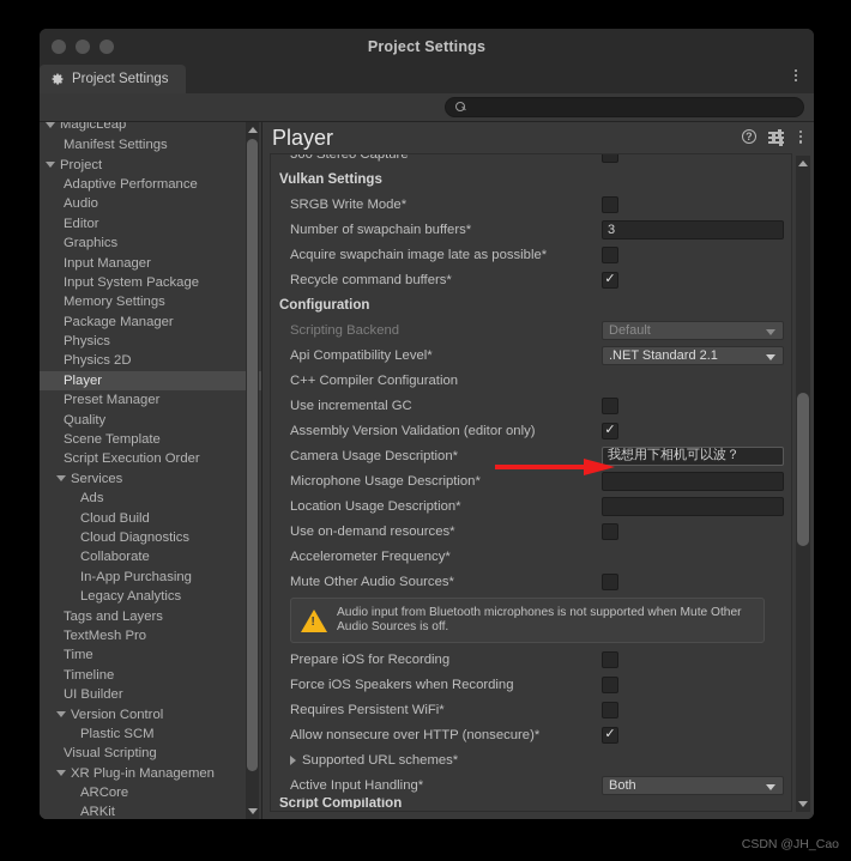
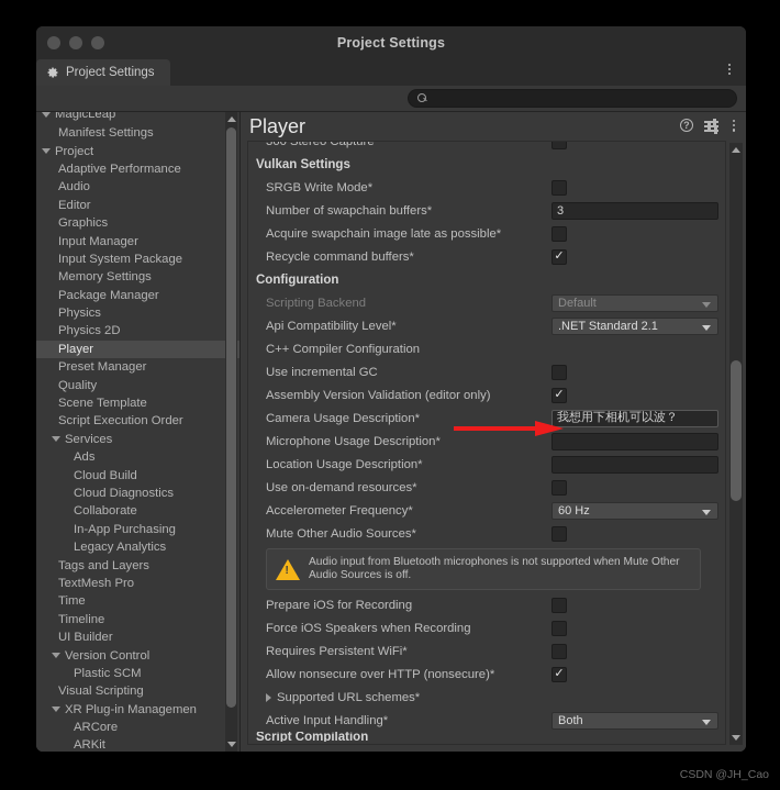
  Project Settings
  Project Settings
  MagicLeap
  Manifest Settings
  Project
  Adaptive Performance
  Audio
  Editor
  Graphics
  Input Manager
  Input System Package
  Memory Settings
  Package Manager
  Physics
  Physics 2D
  Player
  Preset Manager
  Quality
  Scene Template
  Script Execution Order
  Services
  Ads
  Cloud Build
  Cloud Diagnostics
  Collaborate
  In-App Purchasing
  Legacy Analytics
  Tags and Layers
  TextMesh Pro
  Time
  Timeline
  UI Builder
  Version Control
  Plastic SCM
  Visual Scripting
  XR Plug-in Managemen
  ARCore
  ARKit
  Player
  ?
  360 Stereo Capture*
  Vulkan Settings
  SRGB Write Mode*
  Number of swapchain buffers*
  3
  Acquire swapchain image late as possible*
  Recycle command buffers*
  Configuration
  Scripting Backend
  Default
  Api Compatibility Level*
  .NET Standard 2.1
  C++ Compiler Configuration
  Use incremental GC
  Assembly Version Validation (editor only)
  Camera Usage Description*
  我想用下相机可以波？
  Microphone Usage Description*
  Location Usage Description*
  Use on-demand resources*
  Accelerometer Frequency*
+ 60 Hz
  Mute Other Audio Sources*
  Audio input from Bluetooth microphones is not supported when Mute Other Audio Sources is off.
  Prepare iOS for Recording
  Force iOS Speakers when Recording
  Requires Persistent WiFi*
  Allow nonsecure over HTTP (nonsecure)*
  Supported URL schemes*
  Active Input Handling*
  Both
  Script Compilation
  CSDN @JH_Cao
